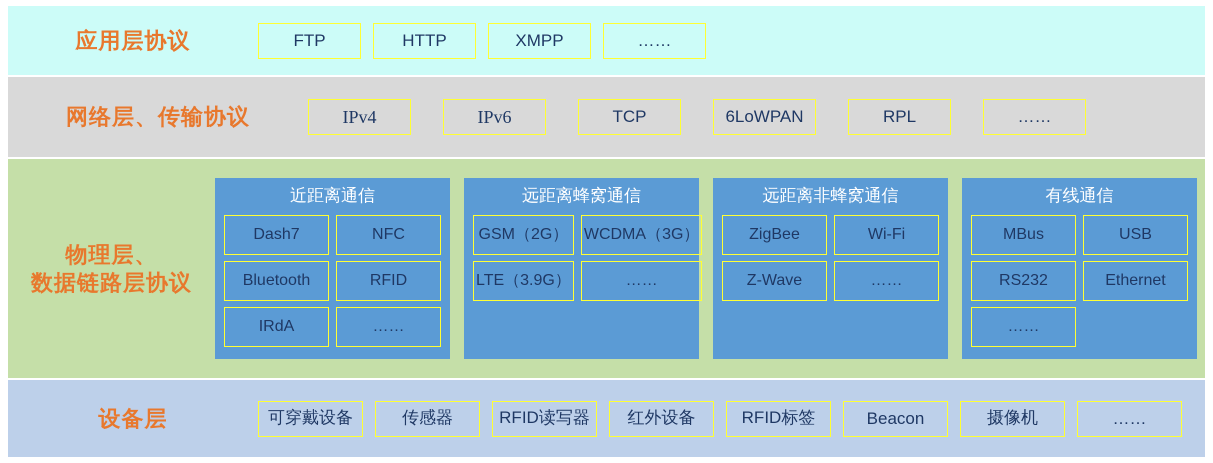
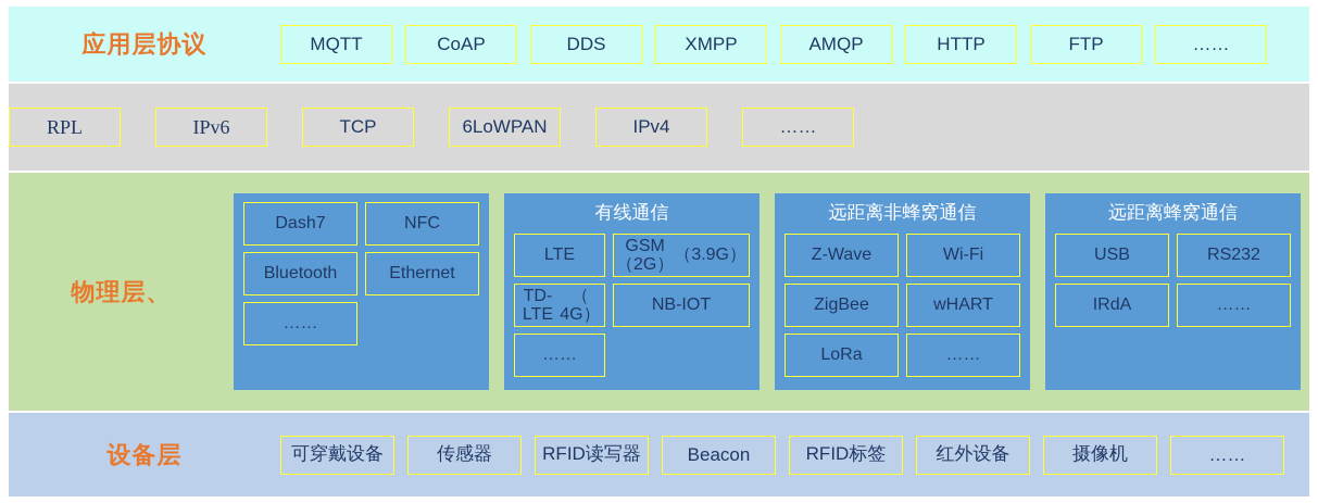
  应用层协议
+ MQTT
+ CoAP
+ DDS
- FTP
+ XMPP
+ AMQP
  HTTP
- XMPP
+ FTP
  ……
- 网络层、传输协议
- IPv4
+ RPL
  IPv6
  TCP
  6LoWPAN
- RPL
+ IPv4
  ……
  物理层、
- 数据链路层协议
- 近距离通信
  Dash7
  NFC
  Bluetooth
- RFID
- IRdA
+ Ethernet
  ……
- 远距离蜂窝通信
+ 有线通信
- GSM（2G）
+ LTE
- WCDMA
- （3G）
- LTE
+ GSM（2G）
  （3.9G）
+ TD-LTE
+ （ 4G）
+ NB-IOT
  ……
  远距离非蜂窝通信
- ZigBee
+ Z-Wave
  Wi-Fi
- Z-Wave
+ ZigBee
+ wHART
+ LoRa
  ……
- 有线通信
+ 远距离蜂窝通信
- MBus
  USB
  RS232
- Ethernet
+ IRdA
  ……
  设备层
  可穿戴设备
  传感器
  RFID读写器
- 红外设备
+ Beacon
  RFID标签
- Beacon
+ 红外设备
  摄像机
  ……
